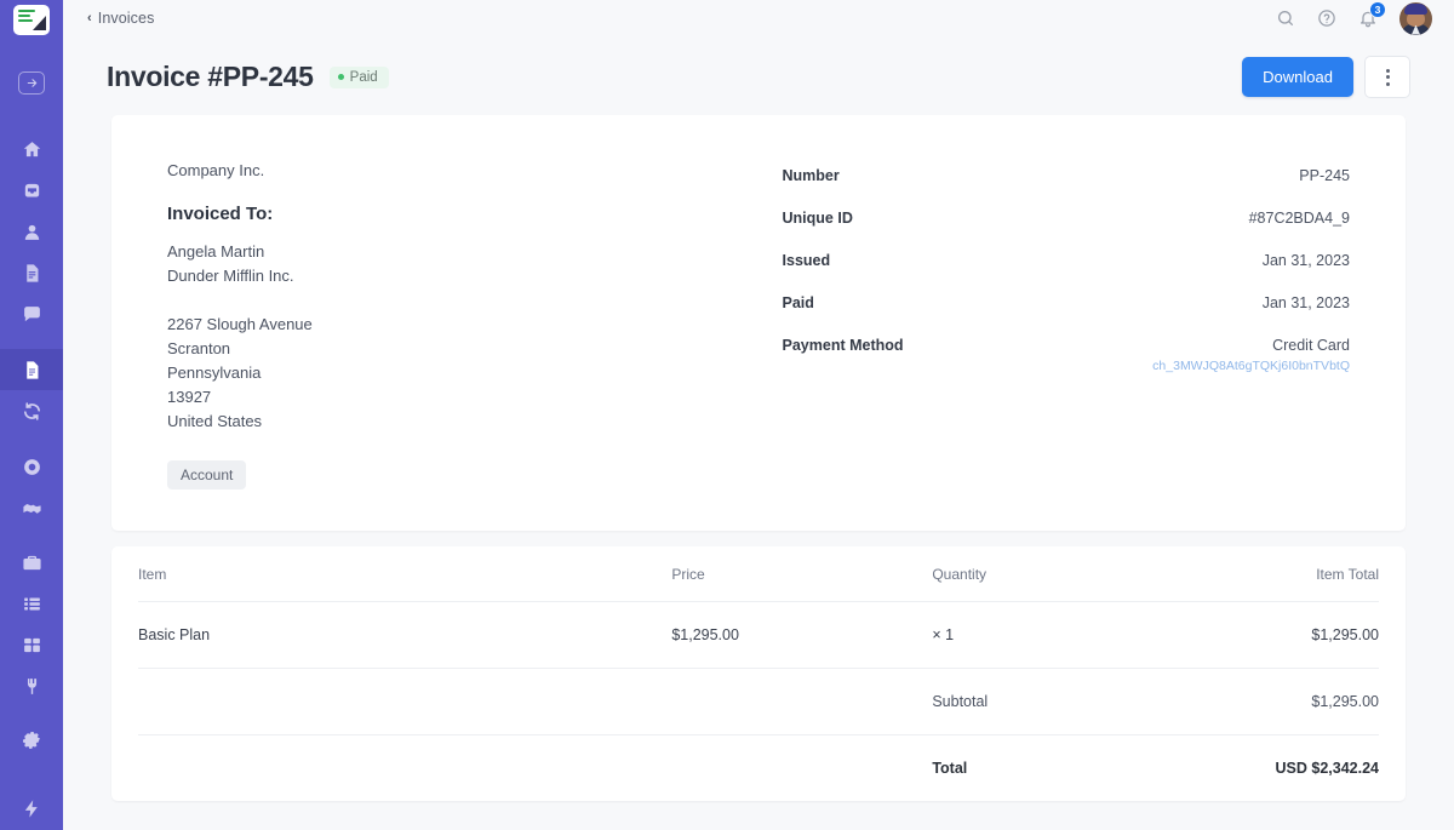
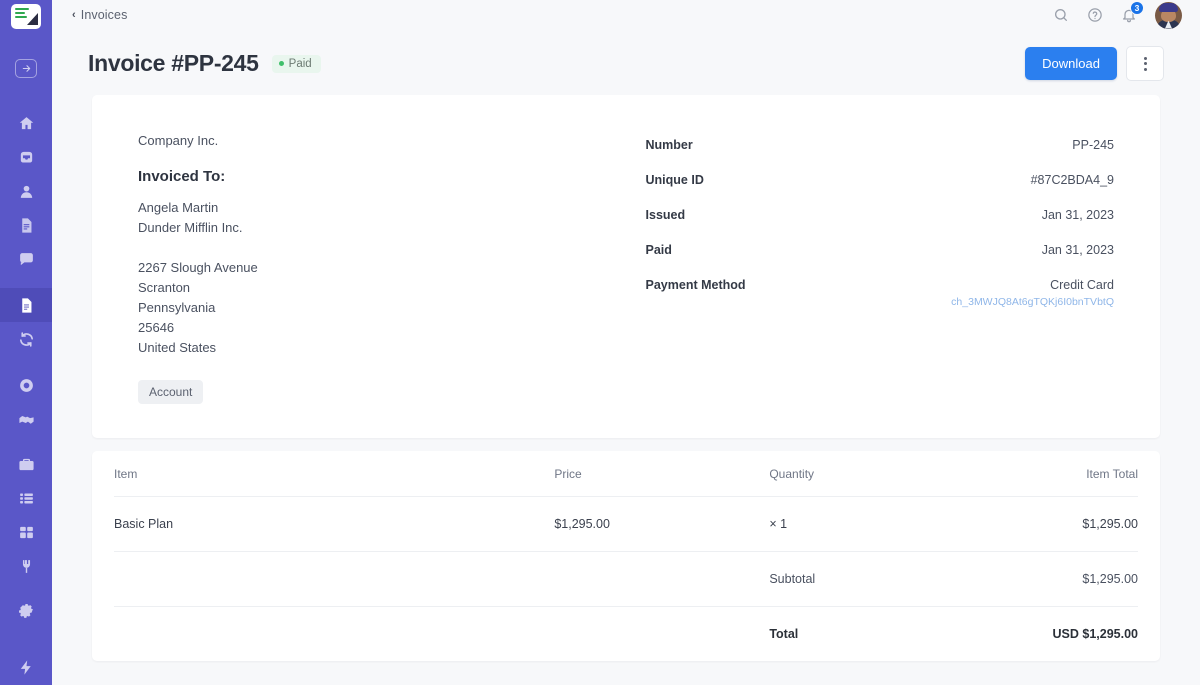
  ‹
  Invoices
  3
  Invoice #PP-245
  Paid
  Download
  Company Inc.
  Invoiced To:
  Angela Martin
  Dunder Mifflin Inc.
  2267 Slough Avenue
  Scranton
  Pennsylvania
- 13927
+ 25646
  United States
  Account
  Number
  PP-245
  Unique ID
  #87C2BDA4_9
  Issued
  Jan 31, 2023
  Paid
  Jan 31, 2023
  Payment Method
  Credit Card
  ch_3MWJQ8At6gTQKj6I0bnTVbtQ
  Item	Price	Quantity	Item Total
  Basic Plan	$1,295.00	× 1	$1,295.00
  		Subtotal	$1,295.00
- 		Total	USD $2,342.24
+ 		Total	USD $1,295.00
